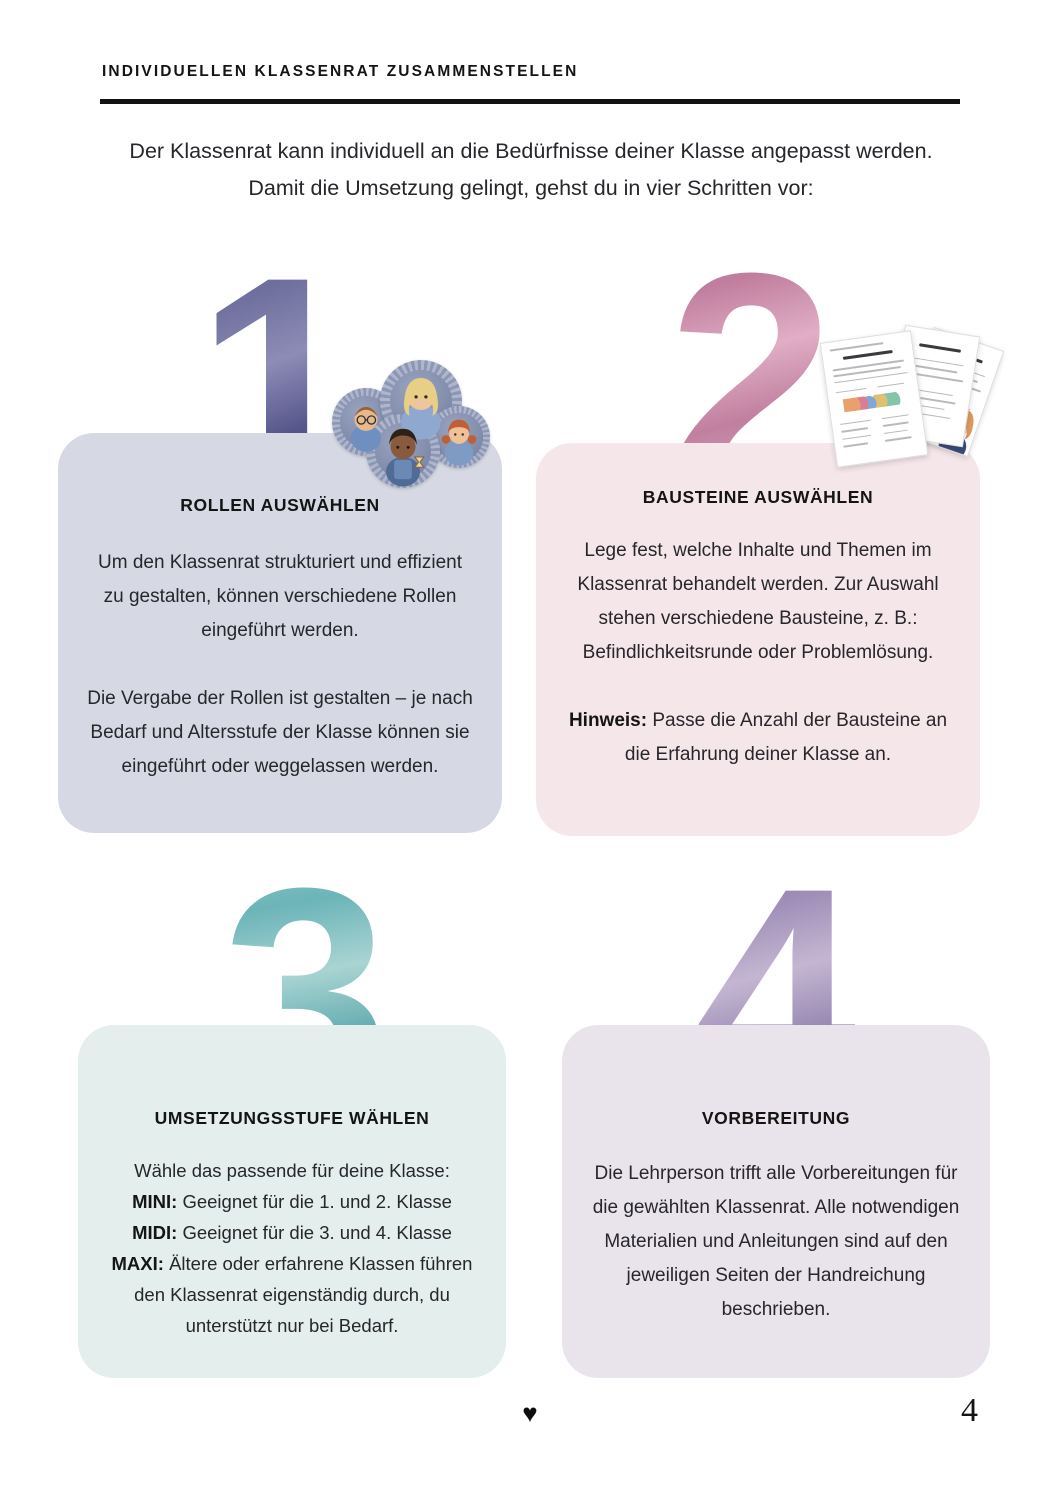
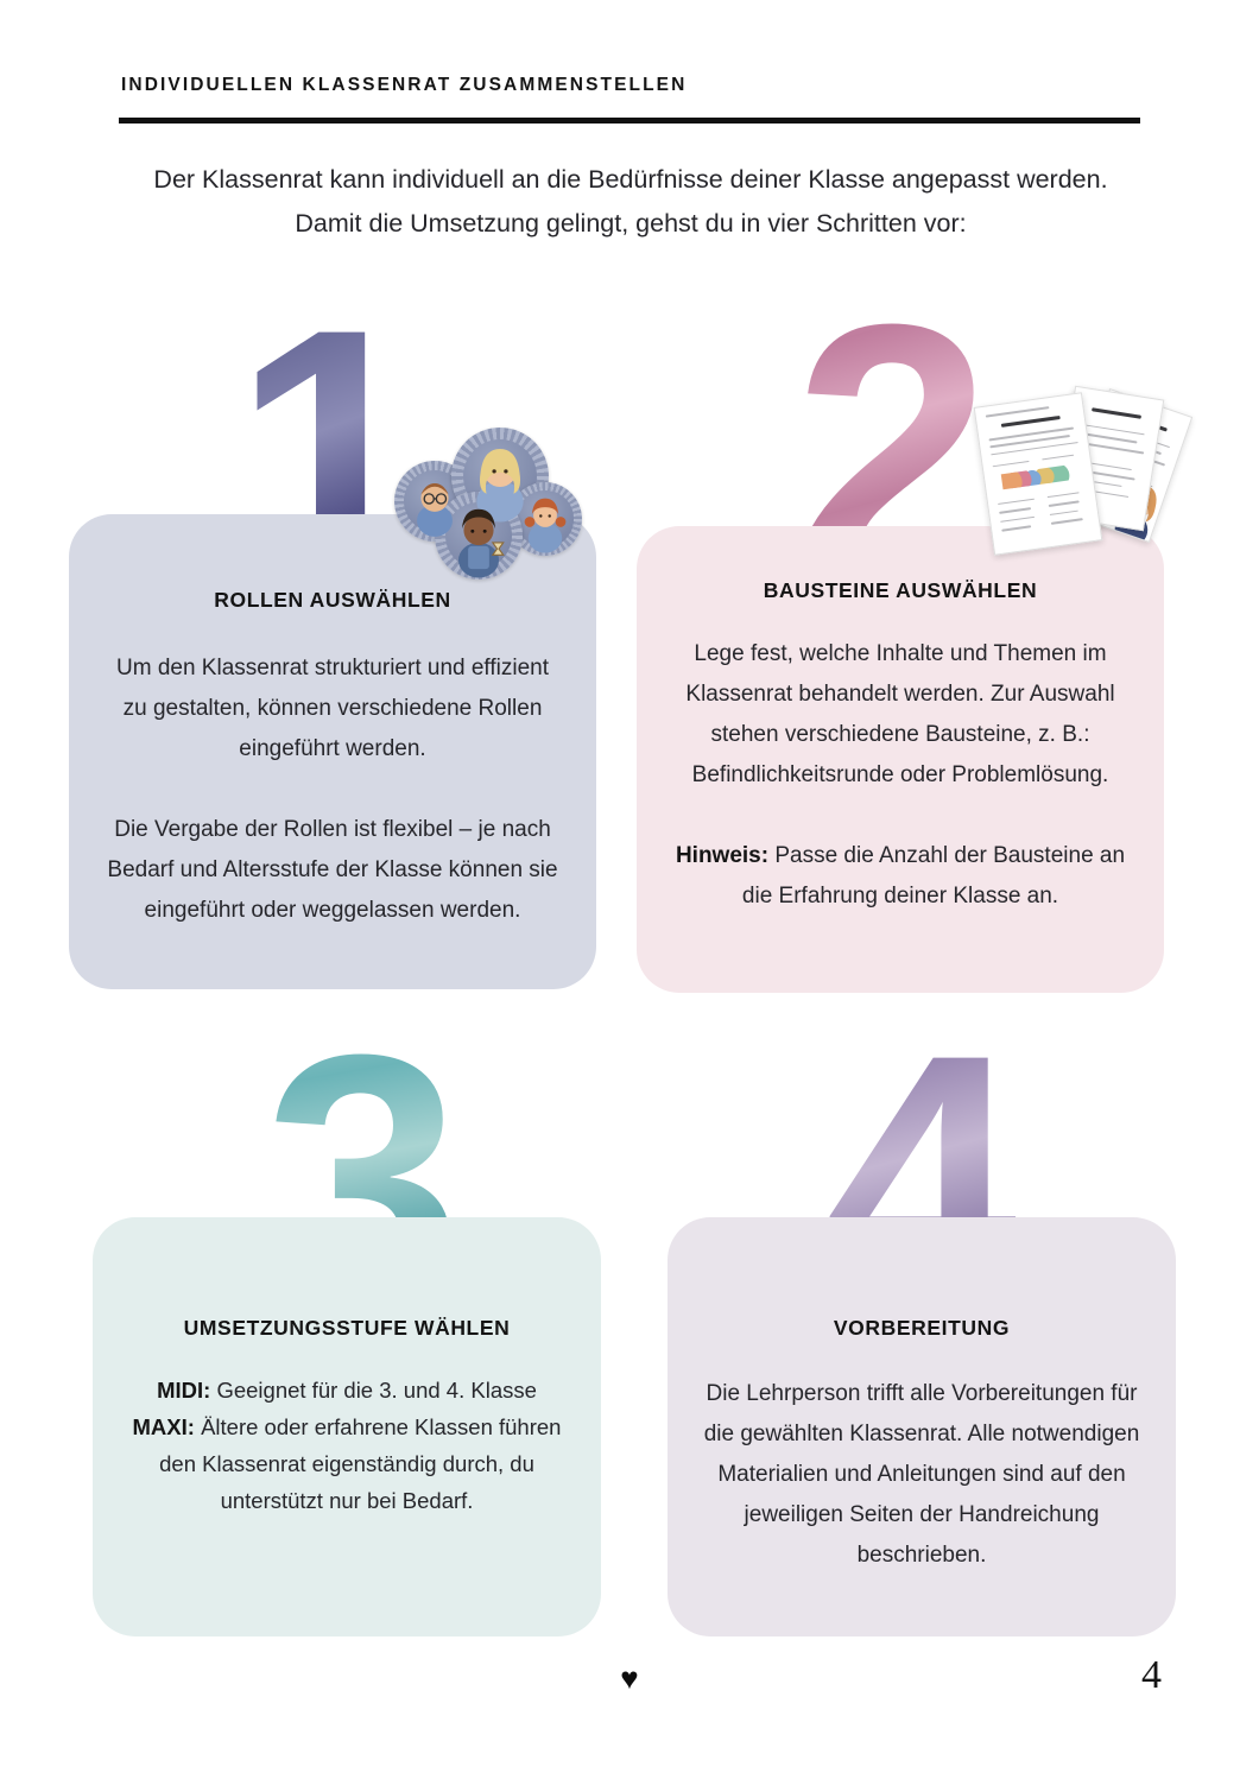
  INDIVIDUELLEN KLASSENRAT ZUSAMMENSTELLEN
  Der Klassenrat kann individuell an die Bedürfnisse deiner Klasse angepasst werden. Damit die Umsetzung gelingt, gehst du in vier Schritten vor:
  1
  2
  3
  4
  ROLLEN AUSWÄHLEN
  Um den Klassenrat strukturiert und effizient zu gestalten, können verschiedene Rollen eingeführt werden.
- Die Vergabe der Rollen ist gestalten – je nach Bedarf und Altersstufe der Klasse können sie eingeführt oder weggelassen werden.
+ Die Vergabe der Rollen ist flexibel – je nach Bedarf und Altersstufe der Klasse können sie eingeführt oder weggelassen werden.
  BAUSTEINE AUSWÄHLEN
  Lege fest, welche Inhalte und Themen im Klassenrat behandelt werden. Zur Auswahl stehen verschiedene Bausteine, z. B.: Befindlichkeitsrunde oder Problemlösung.
  Hinweis: Passe die Anzahl der Bausteine an die Erfahrung deiner Klasse an.
  UMSETZUNGSSTUFE WÄHLEN
- Wähle das passende für deine Klasse:
- MINI: Geeignet für die 1. und 2. Klasse
  MIDI: Geeignet für die 3. und 4. Klasse
  MAXI: Ältere oder erfahrene Klassen führen den Klassenrat eigenständig durch, du unterstützt nur bei Bedarf.
  VORBEREITUNG
  Die Lehrperson trifft alle Vorbereitungen für die gewählten Klassenrat. Alle notwendigen Materialien und Anleitungen sind auf den jeweiligen Seiten der Handreichung beschrieben.
  ♥
  4
